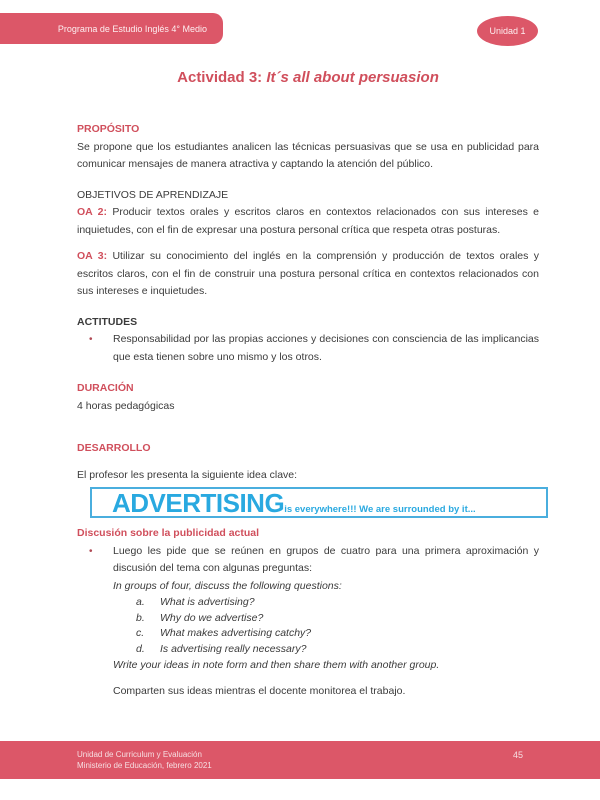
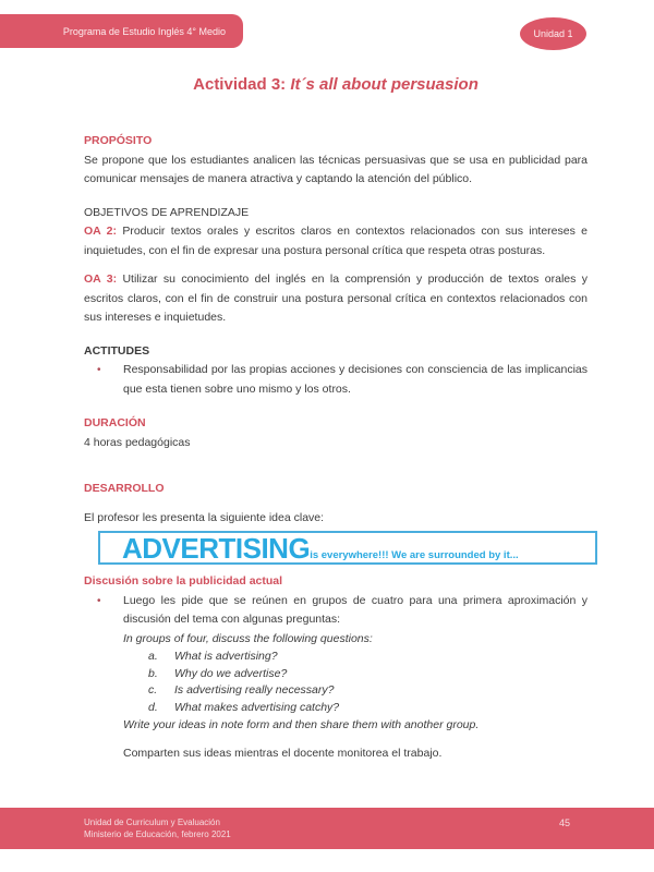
  Programa de Estudio Inglés 4° Medio
  Unidad 1
  Actividad 3: It´s all about persuasion
  PROPÓSITO
  Se propone que los estudiantes analicen las técnicas persuasivas que se usa en publicidad para comunicar mensajes de manera atractiva y captando la atención del público.
  OBJETIVOS DE APRENDIZAJE
  OA 2: Producir textos orales y escritos claros en contextos relacionados con sus intereses e inquietudes, con el fin de expresar una postura personal crítica que respeta otras posturas.
  OA 3: Utilizar su conocimiento del inglés en la comprensión y producción de textos orales y escritos claros, con el fin de construir una postura personal crítica en contextos relacionados con sus intereses e inquietudes.
  ACTITUDES
  •
  Responsabilidad por las propias acciones y decisiones con consciencia de las implicancias que esta tienen sobre uno mismo y los otros.
  DURACIÓN
  4 horas pedagógicas
  DESARROLLO
  El profesor les presenta la siguiente idea clave:
  ADVERTISING
  is everywhere!!! We are surrounded by it...
  Discusión sobre la publicidad actual
  •
  Luego les pide que se reúnen en grupos de cuatro para una primera aproximación y discusión del tema con algunas preguntas:
  In groups of four, discuss the following questions:
  a.
  What is advertising?
  b.
  Why do we advertise?
  c.
- What makes advertising catchy?
+ Is advertising really necessary?
  d.
- Is advertising really necessary?
+ What makes advertising catchy?
  Write your ideas in note form and then share them with another group.
  Comparten sus ideas mientras el docente monitorea el trabajo.
  Unidad de Curriculum y Evaluación
  Ministerio de Educación, febrero 2021
  45
